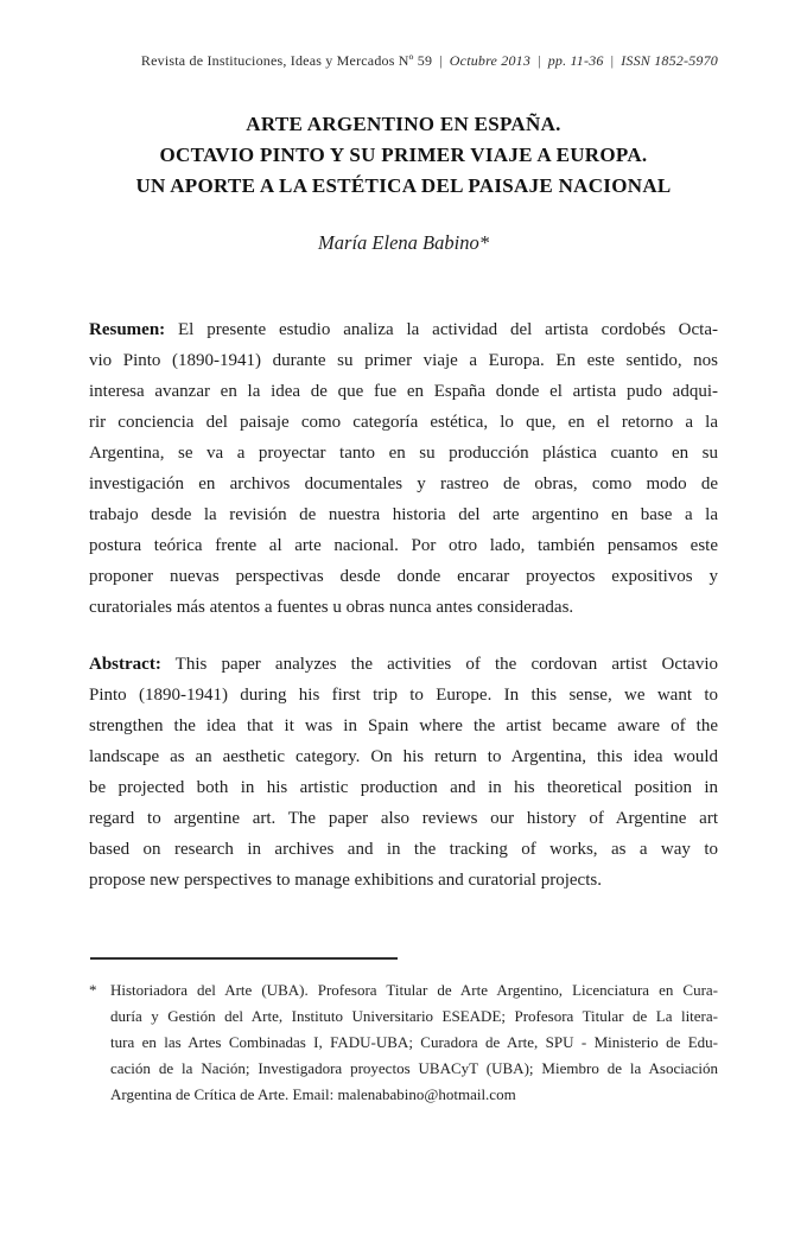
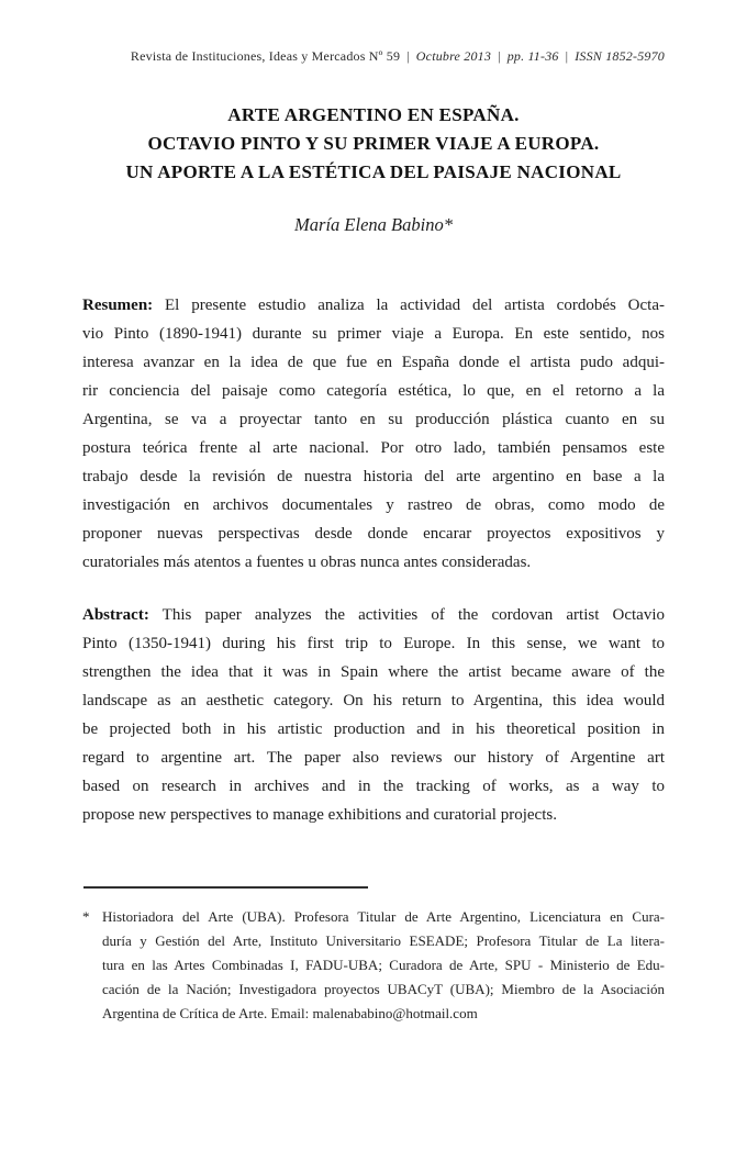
  Revista de Instituciones, Ideas y Mercados Nº 59 | Octubre 2013 | pp. 11-36 | ISSN 1852-5970
  ARTE ARGENTINO EN ESPAÑA.
  OCTAVIO PINTO Y SU PRIMER VIAJE A EUROPA.
  UN APORTE A LA ESTÉTICA DEL PAISAJE NACIONAL
  María Elena Babino*
  Resumen: El presente estudio analiza la actividad del artista cordobés Octa-
  vio Pinto (1890-1941) durante su primer viaje a Europa. En este sentido, nos
  interesa avanzar en la idea de que fue en España donde el artista pudo adqui-
  rir conciencia del paisaje como categoría estética, lo que, en el retorno a la
  Argentina, se va a proyectar tanto en su producción plástica cuanto en su
- investigación en archivos documentales y rastreo de obras, como modo de
+ postura teórica frente al arte nacional. Por otro lado, también pensamos este
  trabajo desde la revisión de nuestra historia del arte argentino en base a la
- postura teórica frente al arte nacional. Por otro lado, también pensamos este
+ investigación en archivos documentales y rastreo de obras, como modo de
  proponer nuevas perspectivas desde donde encarar proyectos expositivos y
  curatoriales más atentos a fuentes u obras nunca antes consideradas.
  Abstract: This paper analyzes the activities of the cordovan artist Octavio
- Pinto (1890-1941) during his first trip to Europe. In this sense, we want to
+ Pinto (1350-1941) during his first trip to Europe. In this sense, we want to
  strengthen the idea that it was in Spain where the artist became aware of the
  landscape as an aesthetic category. On his return to Argentina, this idea would
  be projected both in his artistic production and in his theoretical position in
  regard to argentine art. The paper also reviews our history of Argentine art
  based on research in archives and in the tracking of works, as a way to
  propose new perspectives to manage exhibitions and curatorial projects.
  *
  Historiadora del Arte (UBA). Profesora Titular de Arte Argentino, Licenciatura en Cura-
  duría y Gestión del Arte, Instituto Universitario ESEADE; Profesora Titular de La litera-
  tura en las Artes Combinadas I, FADU-UBA; Curadora de Arte, SPU - Ministerio de Edu-
  cación de la Nación; Investigadora proyectos UBACyT (UBA); Miembro de la Asociación
  Argentina de Crítica de Arte. Email: malenababino@hotmail.com
